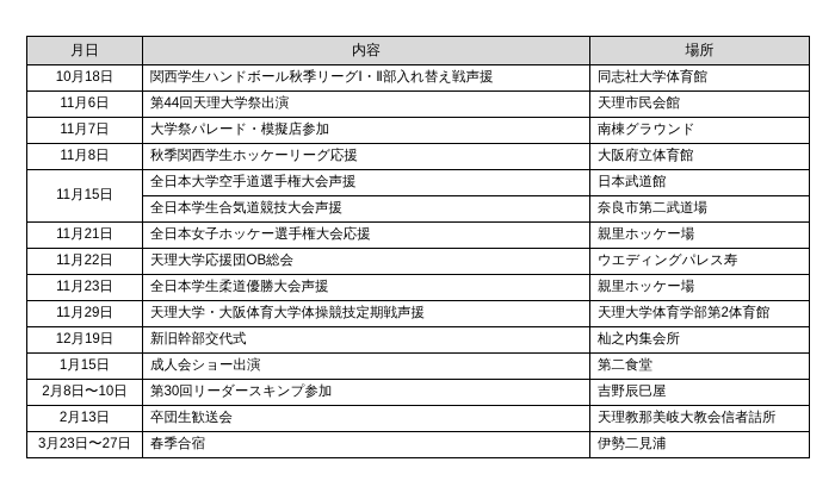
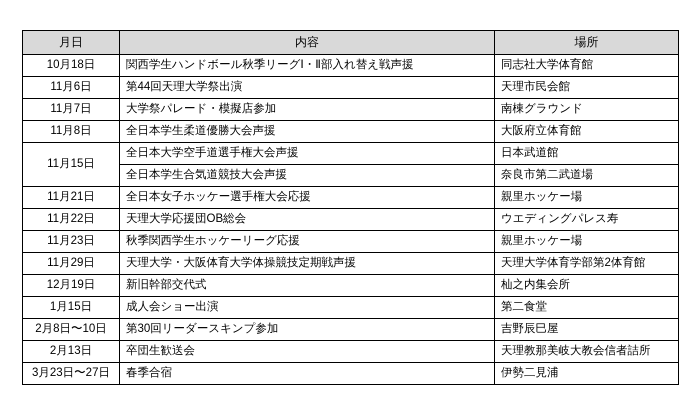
  月日	内容	場所
  10月18日	関西学生ハンドボール秋季リーグⅠ・Ⅱ部入れ替え戦声援	同志社大学体育館
  11月6日	第44回天理大学祭出演	天理市民会館
  11月7日	大学祭パレード・模擬店参加	南棟グラウンド
- 11月8日	秋季関西学生ホッケーリーグ応援	大阪府立体育館
+ 11月8日	全日本学生柔道優勝大会声援	大阪府立体育館
  11月15日	全日本大学空手道選手権大会声援	日本武道館
  全日本学生合気道競技大会声援	奈良市第二武道場
  11月21日	全日本女子ホッケー選手権大会応援	親里ホッケー場
  11月22日	天理大学応援団OB総会	ウエディングパレス寿
- 11月23日	全日本学生柔道優勝大会声援	親里ホッケー場
+ 11月23日	秋季関西学生ホッケーリーグ応援	親里ホッケー場
  11月29日	天理大学・大阪体育大学体操競技定期戦声援	天理大学体育学部第2体育館
  12月19日	新旧幹部交代式	杣之内集会所
  1月15日	成人会ショー出演	第二食堂
  2月8日〜10日	第30回リーダースキンプ参加	吉野辰巳屋
  2月13日	卒団生歓送会	天理教那美岐大教会信者詰所
  3月23日〜27日	春季合宿	伊勢二見浦
